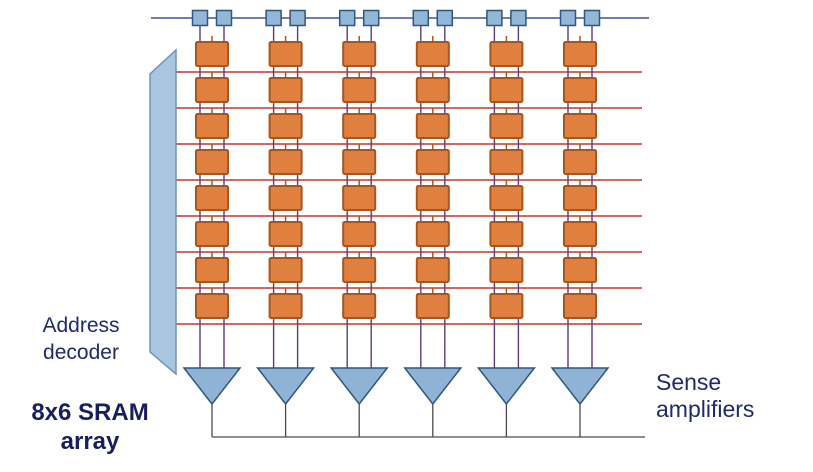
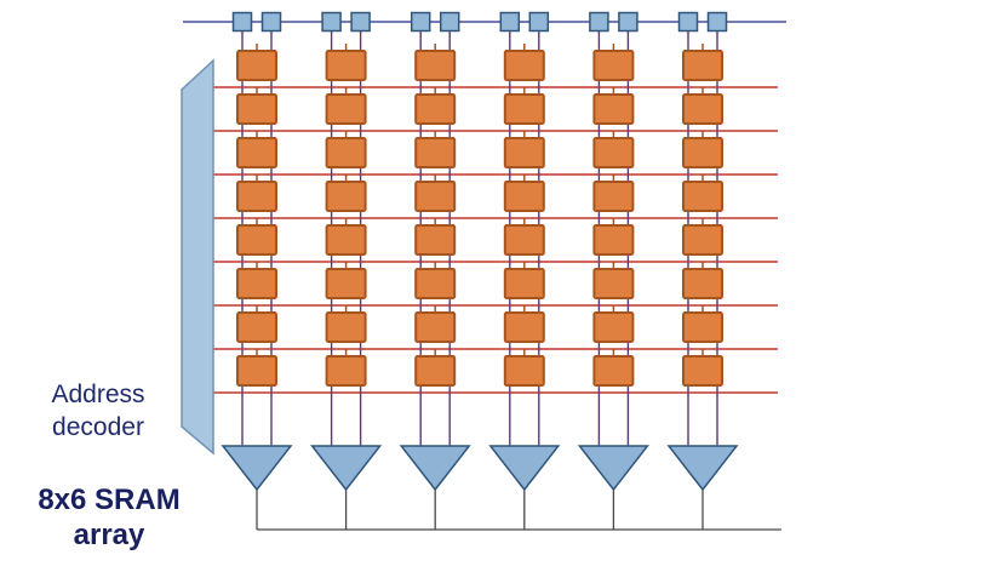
  Address decoder
  8x6 SRAM array
- Sense amplifiers
